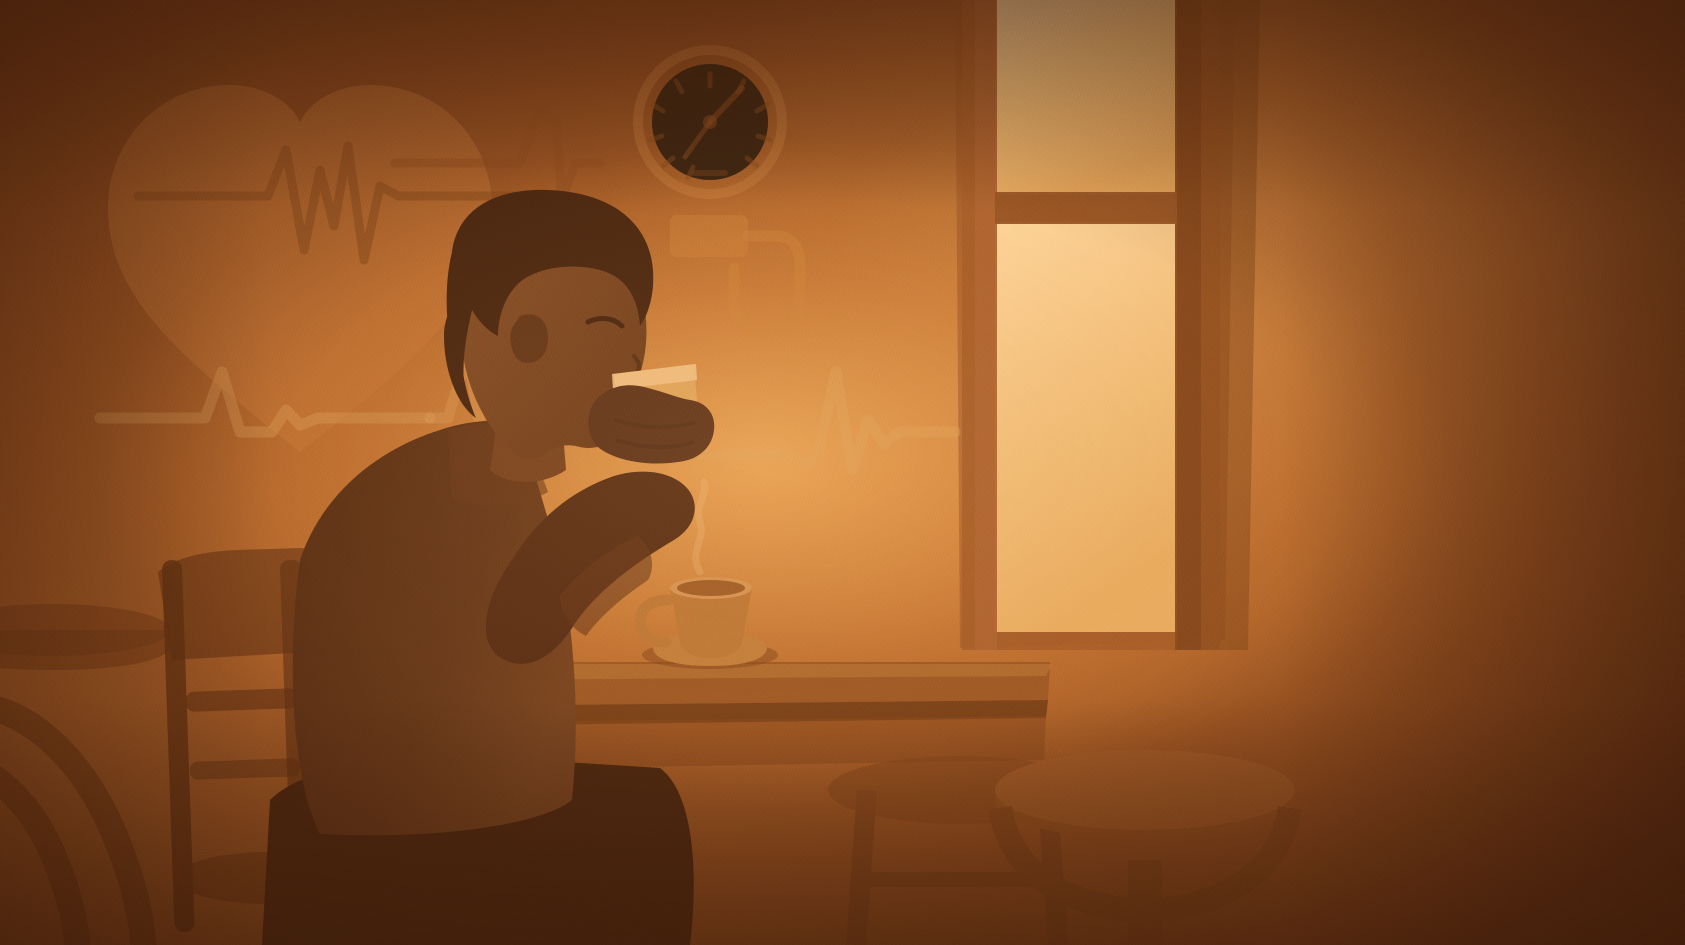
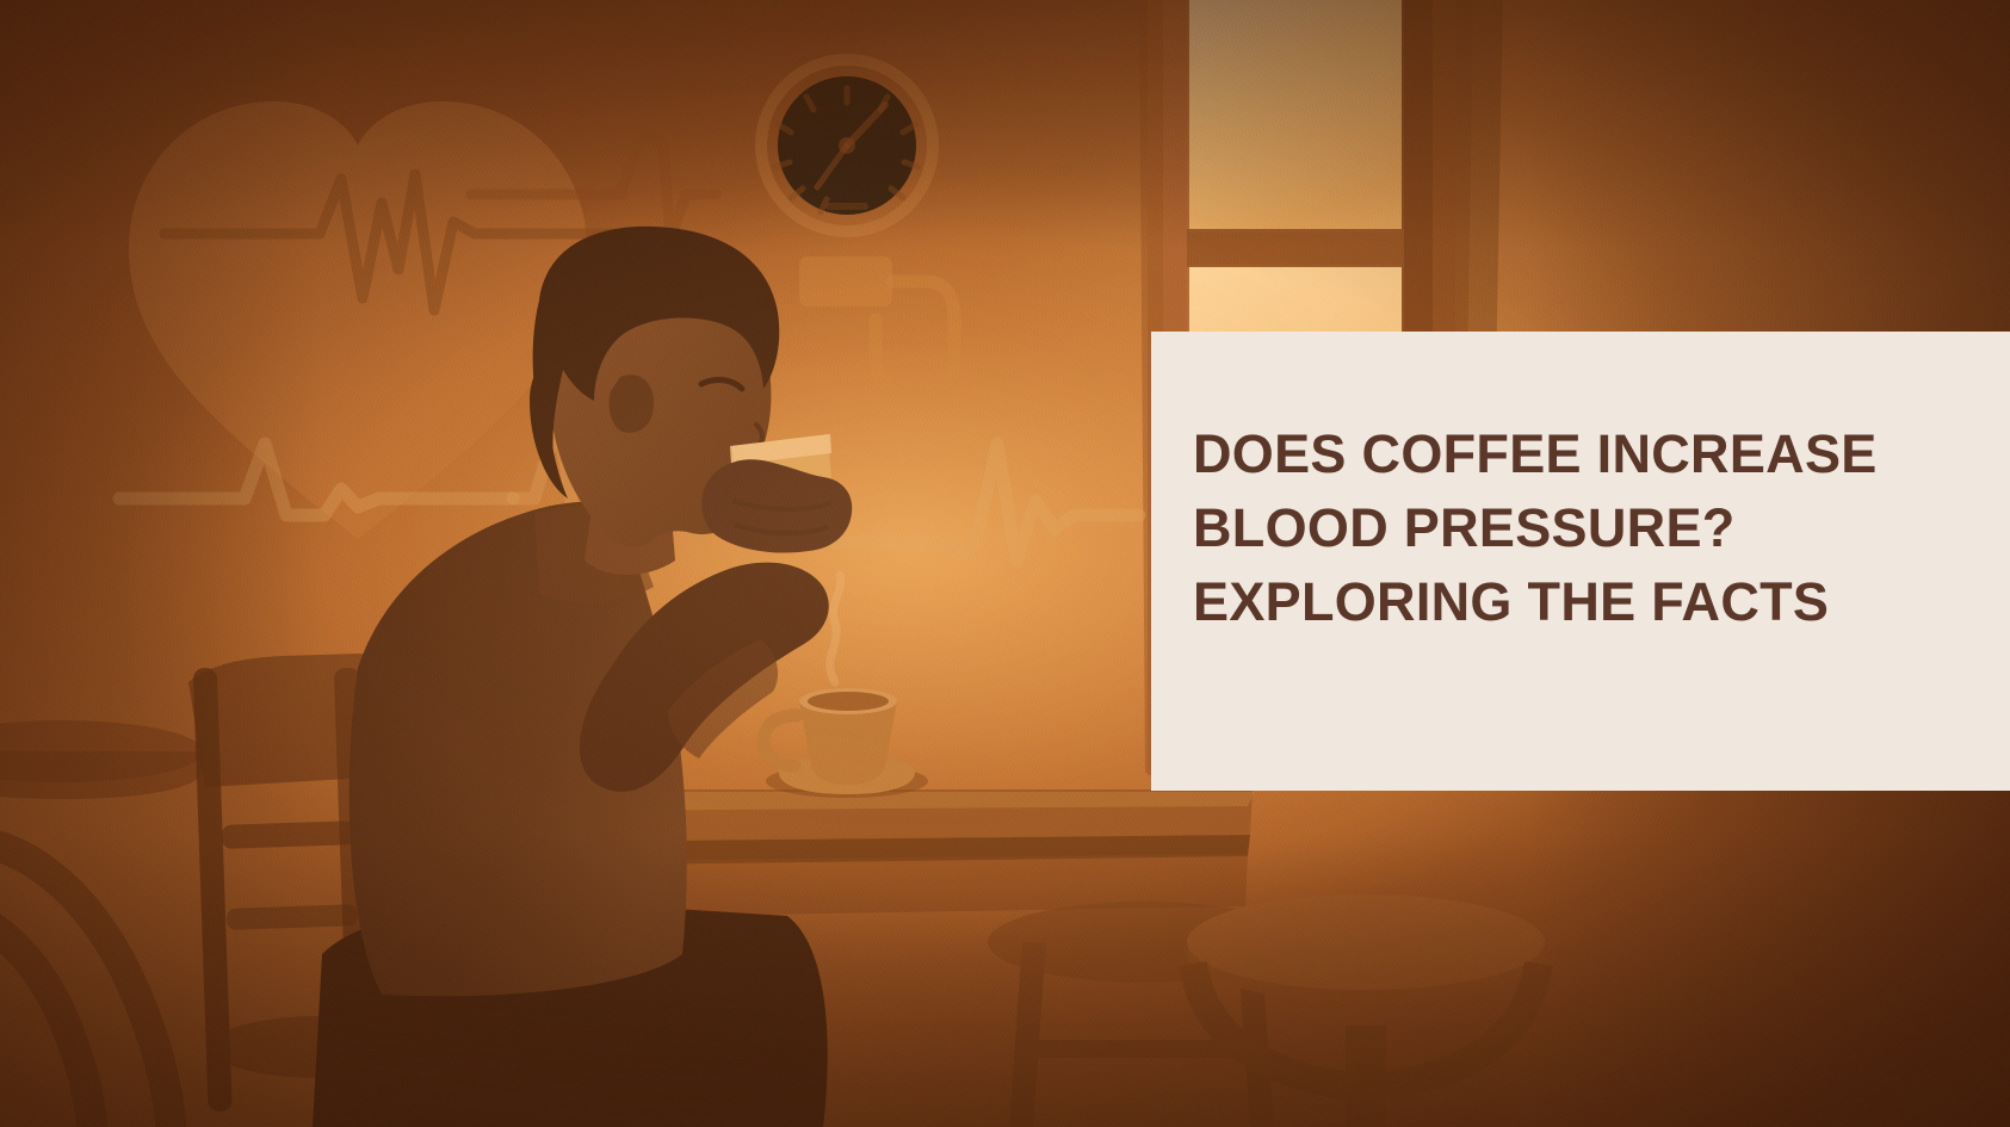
+ DOES COFFEE INCREASE
+ BLOOD PRESSURE?
+ EXPLORING THE FACTS
